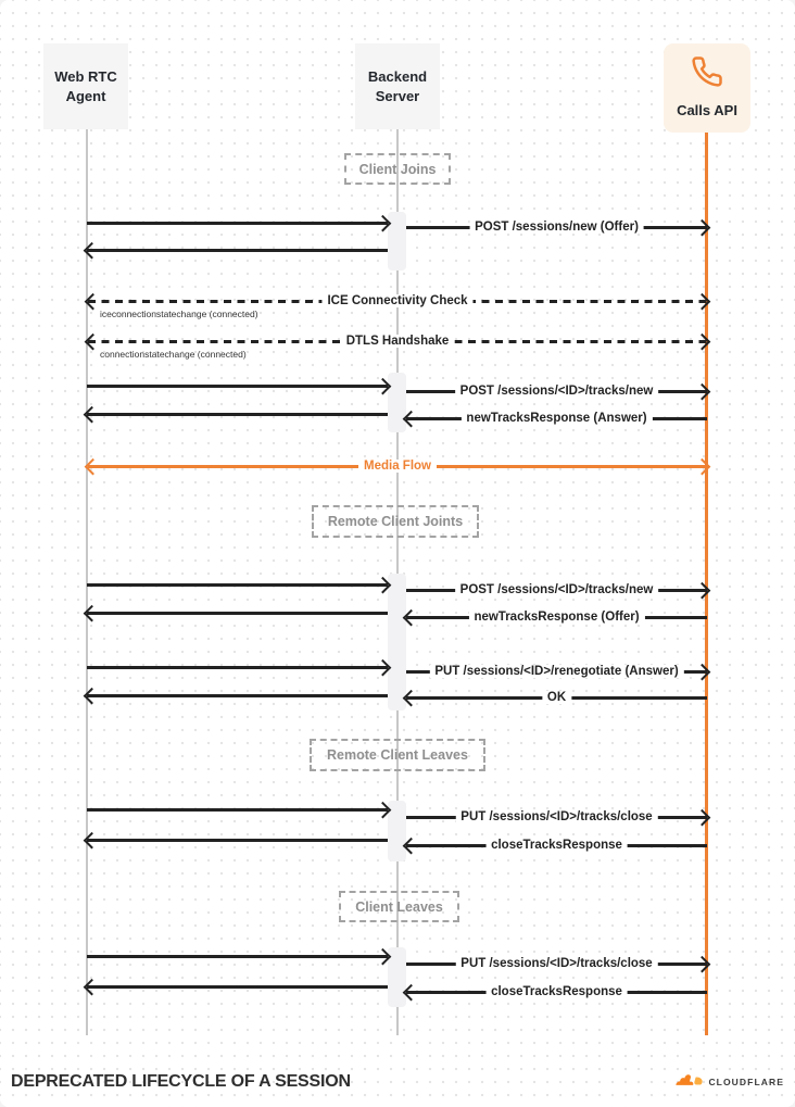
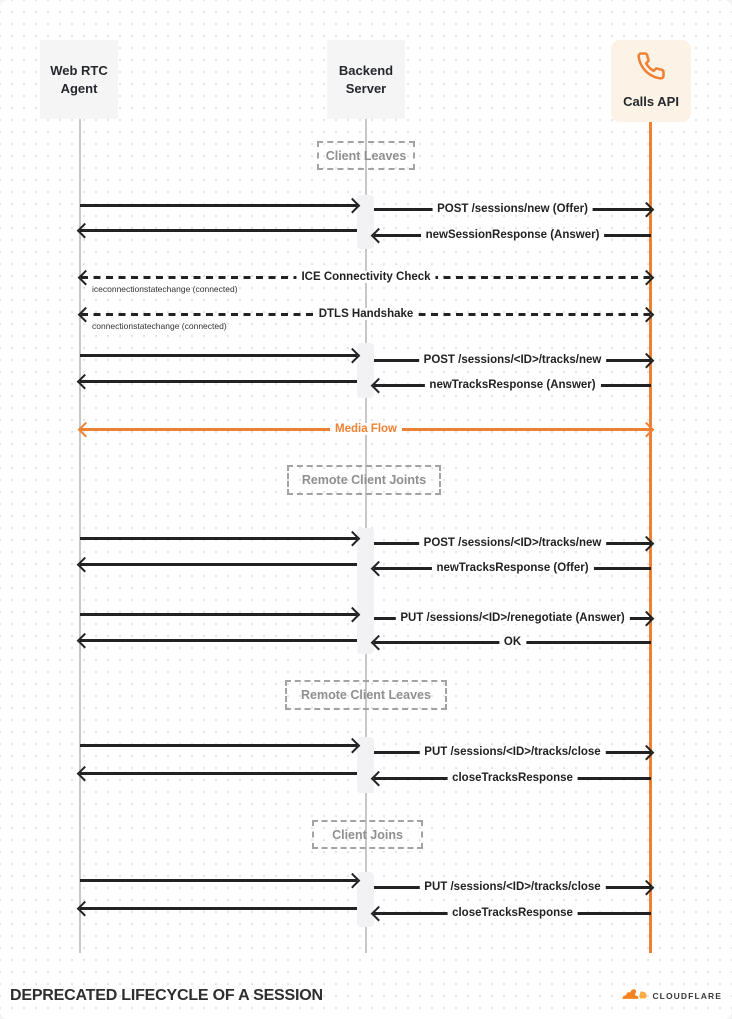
  Web RTC Agent
  Backend Server
  Calls API
- Client Joins
+ Client Leaves
  Remote Client Joints
  Remote Client Leaves
- Client Leaves
+ Client Joins
  POST /sessions/new (Offer)
+ newSessionResponse (Answer)
  ICE Connectivity Check
  iceconnectionstatechange (connected)
  DTLS Handshake
  connectionstatechange (connected)
  POST /sessions/<ID>/tracks/new
  newTracksResponse (Answer)
  Media Flow
  POST /sessions/<ID>/tracks/new
  newTracksResponse (Offer)
  PUT /sessions/<ID>/renegotiate (Answer)
  OK
  PUT /sessions/<ID>/tracks/close
  closeTracksResponse
  PUT /sessions/<ID>/tracks/close
  closeTracksResponse
  DEPRECATED LIFECYCLE OF A SESSION
  CLOUDFLARE
